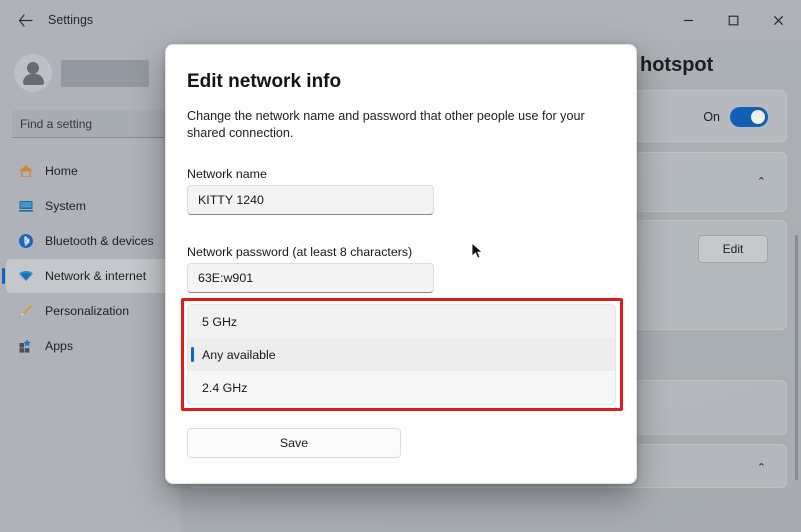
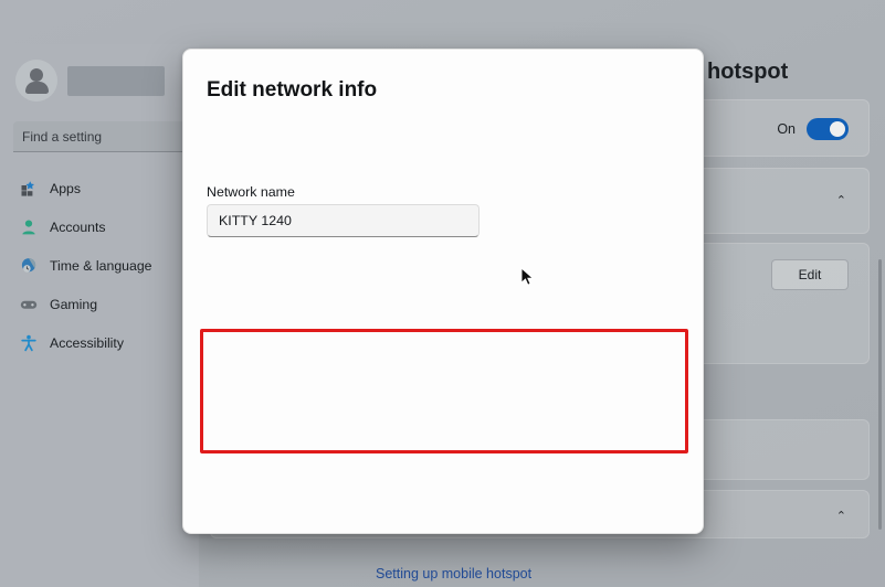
- Settings
  Find a setting
- Home
- System
- Bluetooth & devices
- Network & internet
- Personalization
  Apps
+ Accounts
+ Time & language
+ Gaming
+ Accessibility
  hotspot
  On
  ⌃
  Edit
  ⌃
+ Setting up mobile hotspot
  Edit network info
- Change the network name and password that other people use for your shared connection.
  Network name
  KITTY 1240
- Network password (at least 8 characters)
- 63E:w901
- 5 GHz
- Any available
- 2.4 GHz
- Save
